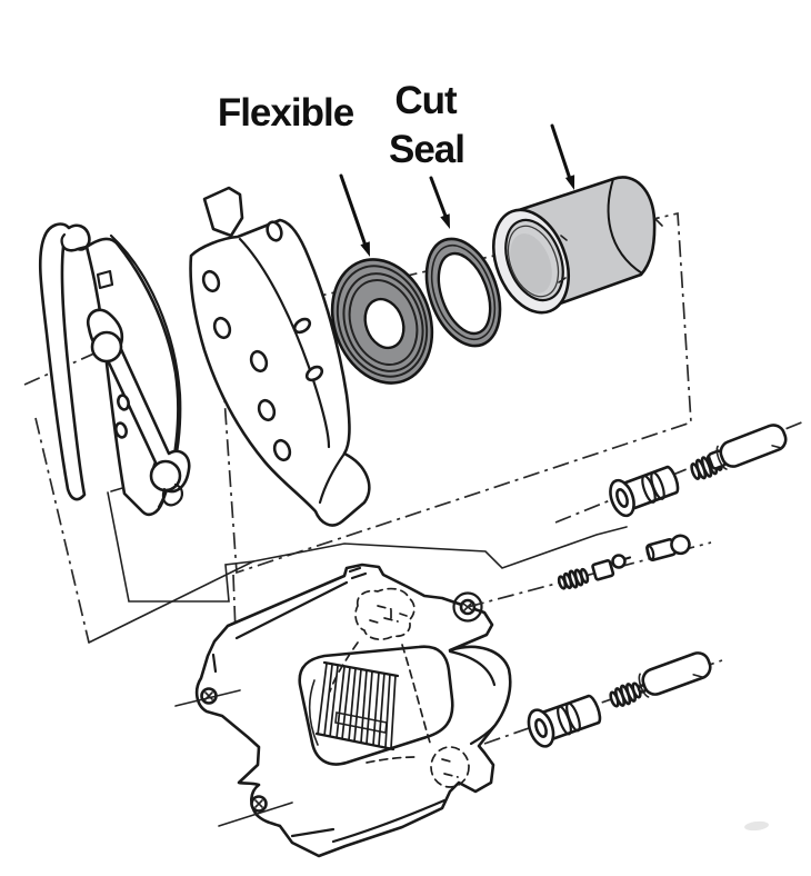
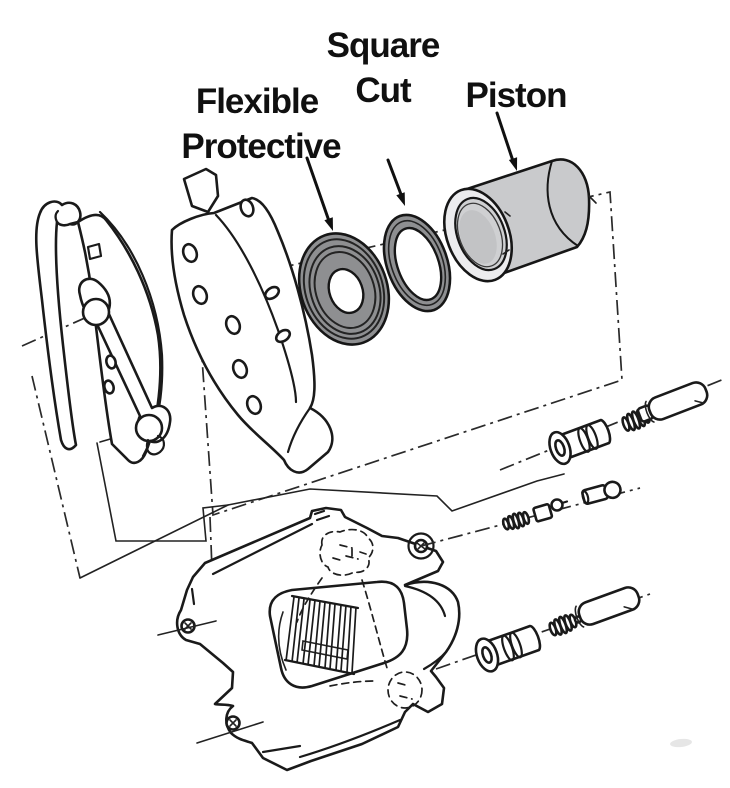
+ Square
  Cut
- Seal
  Flexible
+ Protective
+ Piston
